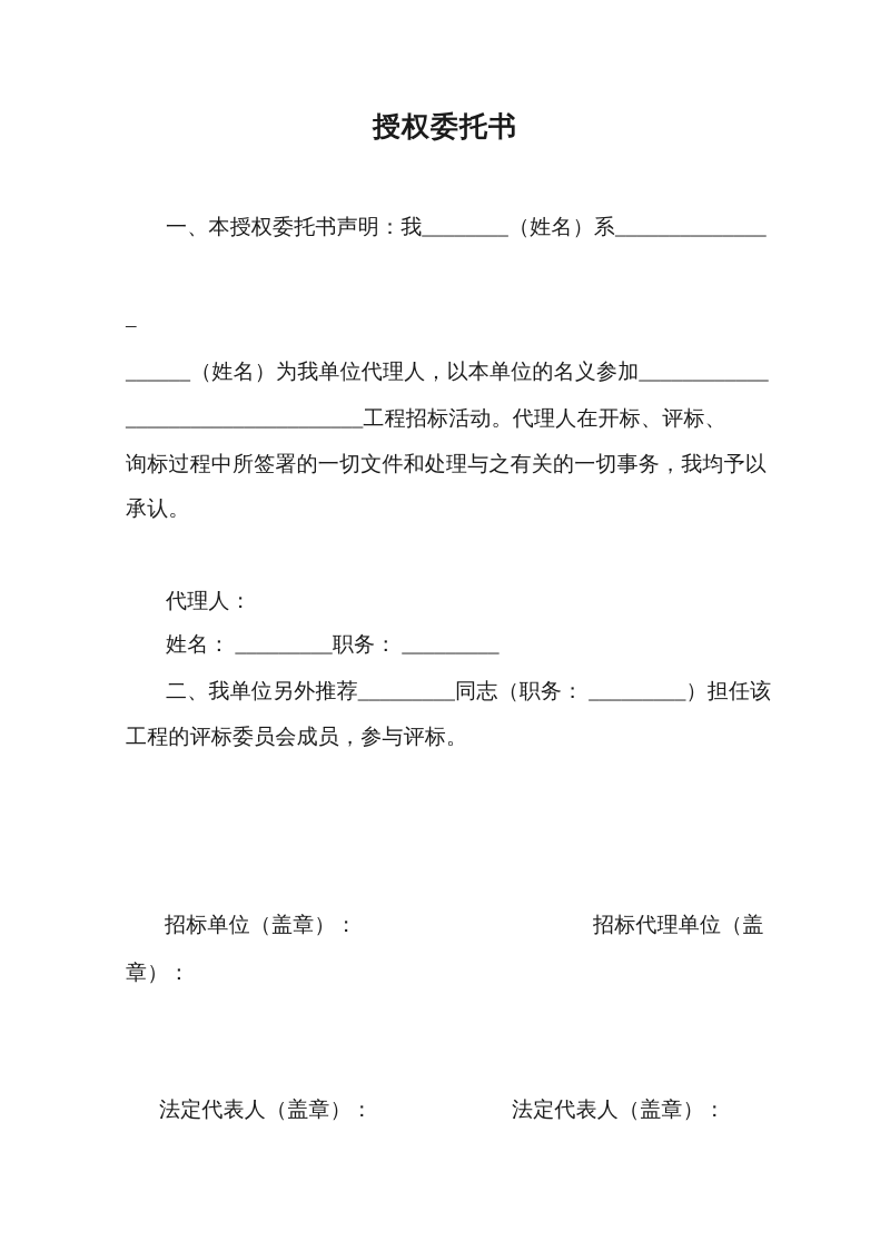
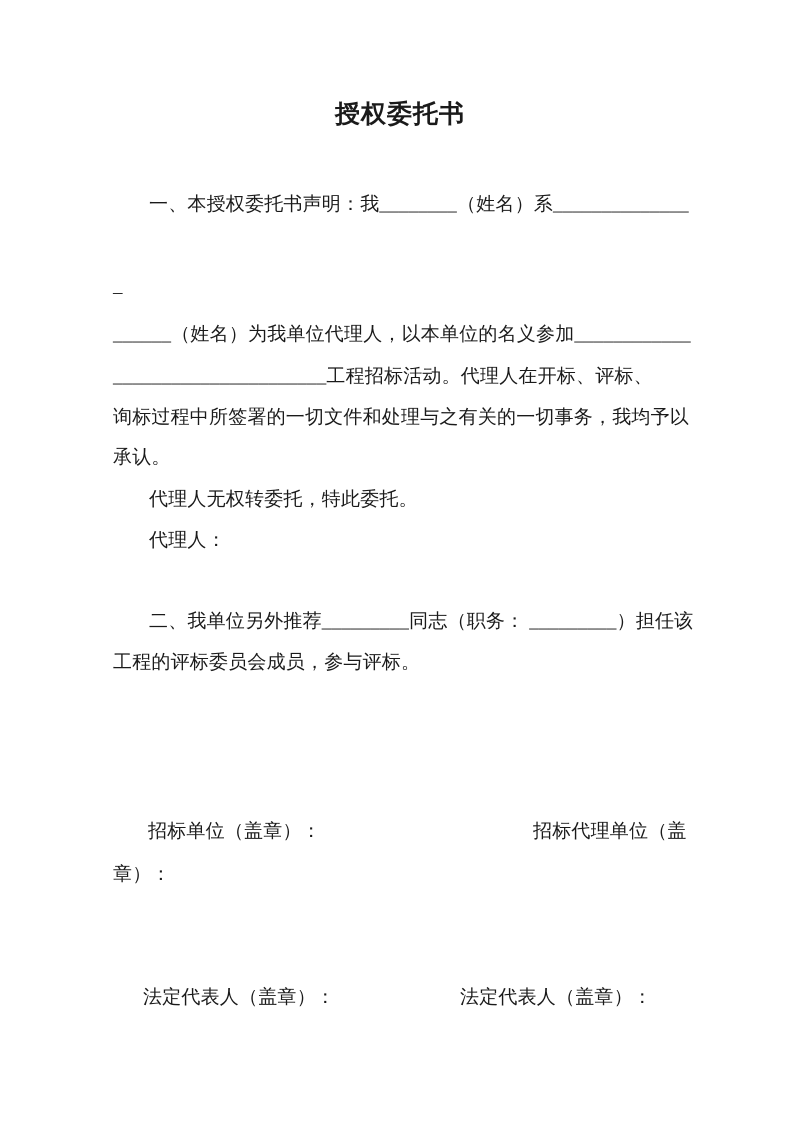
  授权委托书
  一、本授权委托书声明：我________（姓名）系______________
  –
  ______（姓名）为我单位代理人，以本单位的名义参加____________
  ______________________工程招标活动。代理人在开标、评标、
  询标过程中所签署的一切文件和处理与之有关的一切事务，我均予以
  承认。
+ 代理人无权转委托，特此委托。
  代理人：
- 姓名： _________职务： _________
  二、我单位另外推荐_________同志（职务： _________）担任该
  工程的评标委员会成员，参与评标。
  招标单位（盖章）：
  招标代理单位（盖
  章）：
  法定代表人（盖章）：
  法定代表人（盖章）：
